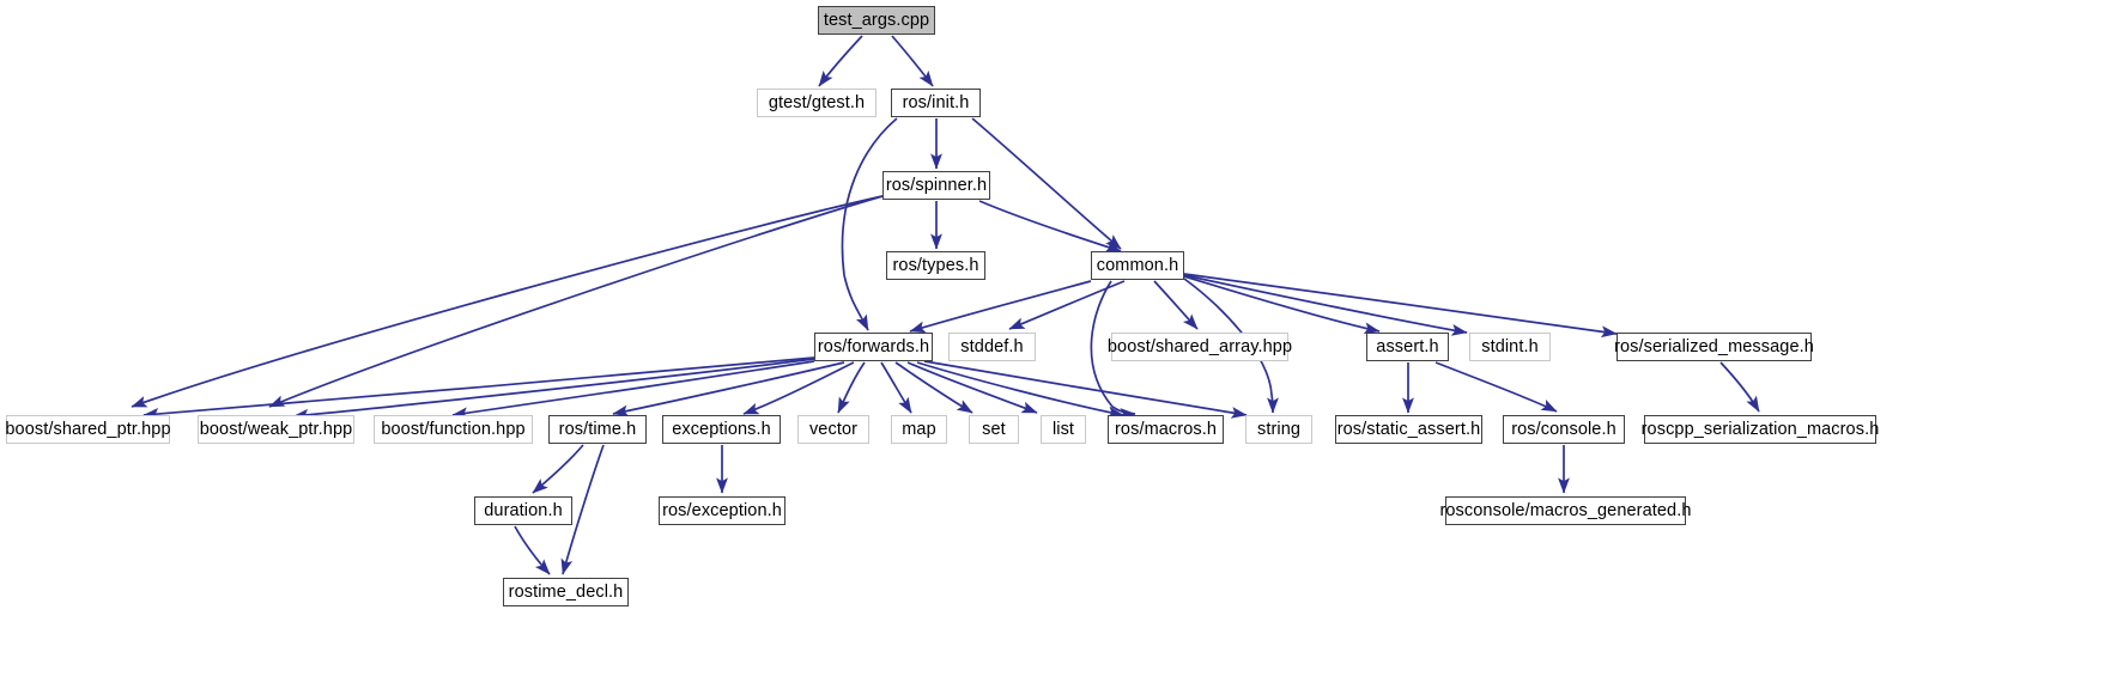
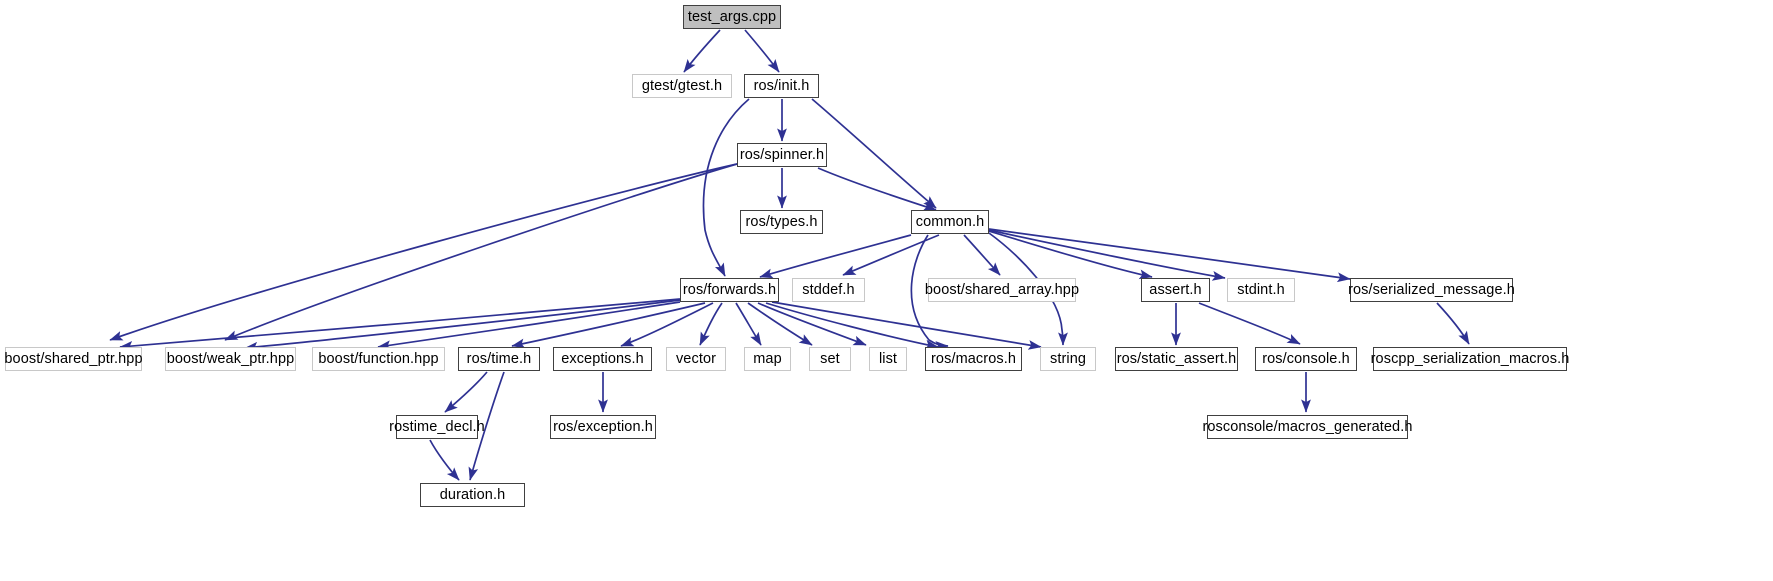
  test_args.cpp
  gtest/gtest.h
  ros/init.h
  ros/spinner.h
  ros/types.h
  common.h
  ros/forwards.h
  stddef.h
  boost/shared_array.hpp
  assert.h
  stdint.h
  ros/serialized_message.h
  boost/shared_ptr.hpp
  boost/weak_ptr.hpp
  boost/function.hpp
  ros/time.h
  exceptions.h
  vector
  map
  set
  list
  ros/macros.h
  string
  ros/static_assert.h
  ros/console.h
  roscpp_serialization_macros.h
- duration.h
+ rostime_decl.h
  ros/exception.h
  rosconsole/macros_generated.h
- rostime_decl.h
+ duration.h
